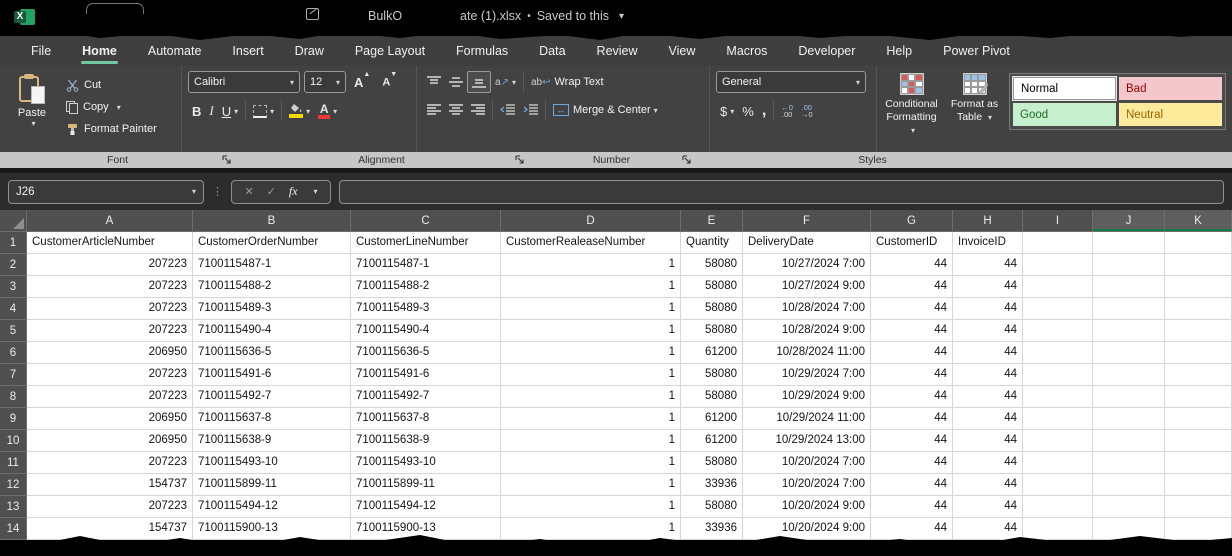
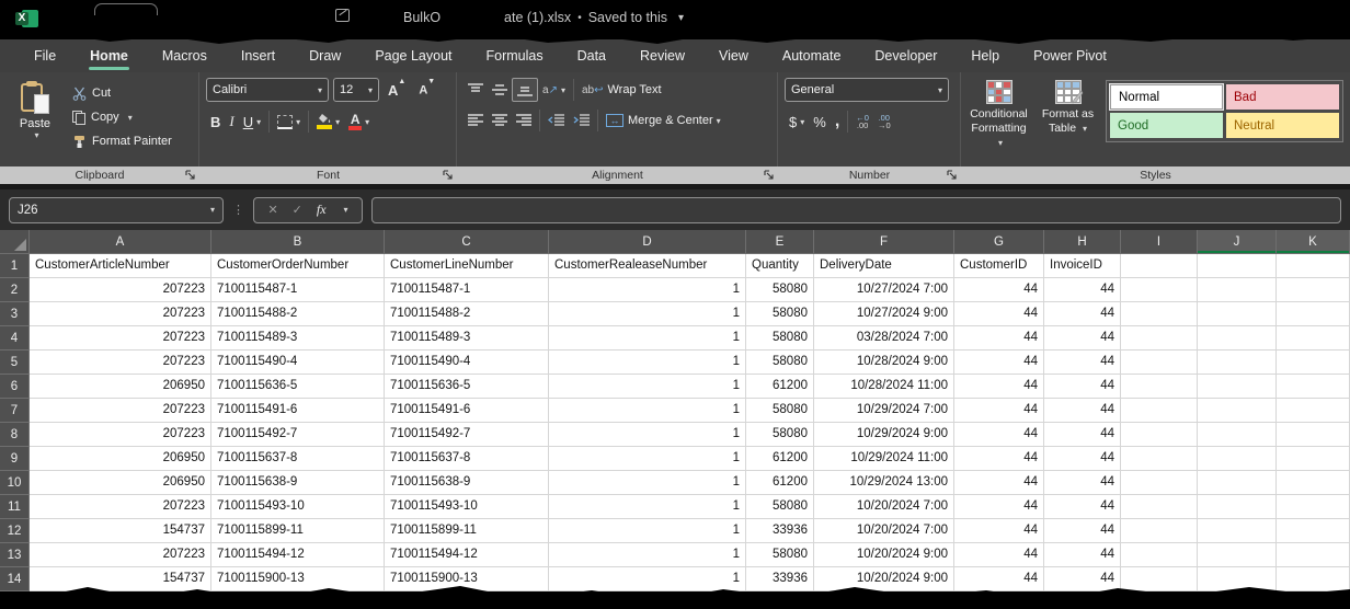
  X
  BulkO
  ate (1).xlsx
  •
  Saved to this
  ▾
  File
  Home
- Automate
+ Macros
  Insert
  Draw
  Page Layout
  Formulas
  Data
  Review
  View
- Macros
+ Automate
  Developer
  Help
  Power Pivot
  Paste
  ▾
  Cut
  Copy
  ▾
  Format Painter
  Calibri
  ▾
  12
  ▾
  B
  I
  U
  ▾
  ▾
  ▾
  A
  ▾
  a↗
  ▾
  ab↩
  Wrap Text
  ↔
  Merge & Center
  ▾
  General
  ▾
  $
  ▾
  %
  ,
  ←0
  .00
  .00
  →0
  Conditional Formatting ▾
  Format as Table ▾
  Normal
  Bad
  Good
  Neutral
+ Clipboard
  Font
  Alignment
  Number
  Styles
  J26
  ▾
  ⋮
  ✕
  ✓
  fx
  ▾
  A
  B
  C
  D
  E
  F
  G
  H
  I
  J
  K
  1
  CustomerArticleNumber
  CustomerOrderNumber
  CustomerLineNumber
  CustomerRealeaseNumber
  Quantity
  DeliveryDate
  CustomerID
  InvoiceID
  2
  207223
  7100115487-1
  7100115487-1
  1
  58080
  10/27/2024 7:00
  44
  44
  3
  207223
  7100115488-2
  7100115488-2
  1
  58080
  10/27/2024 9:00
  44
  44
  4
  207223
  7100115489-3
  7100115489-3
  1
  58080
- 10/28/2024 7:00
+ 03/28/2024 7:00
  44
  44
  5
  207223
  7100115490-4
  7100115490-4
  1
  58080
  10/28/2024 9:00
  44
  44
  6
  206950
  7100115636-5
  7100115636-5
  1
  61200
  10/28/2024 11:00
  44
  44
  7
  207223
  7100115491-6
  7100115491-6
  1
  58080
  10/29/2024 7:00
  44
  44
  8
  207223
  7100115492-7
  7100115492-7
  1
  58080
  10/29/2024 9:00
  44
  44
  9
  206950
  7100115637-8
  7100115637-8
  1
  61200
  10/29/2024 11:00
  44
  44
  10
  206950
  7100115638-9
  7100115638-9
  1
  61200
  10/29/2024 13:00
  44
  44
  11
  207223
  7100115493-10
  7100115493-10
  1
  58080
  10/20/2024 7:00
  44
  44
  12
  154737
  7100115899-11
  7100115899-11
  1
  33936
  10/20/2024 7:00
  44
  44
  13
  207223
  7100115494-12
  7100115494-12
  1
  58080
  10/20/2024 9:00
  44
  44
  14
  154737
  7100115900-13
  7100115900-13
  1
  33936
  10/20/2024 9:00
  44
  44
